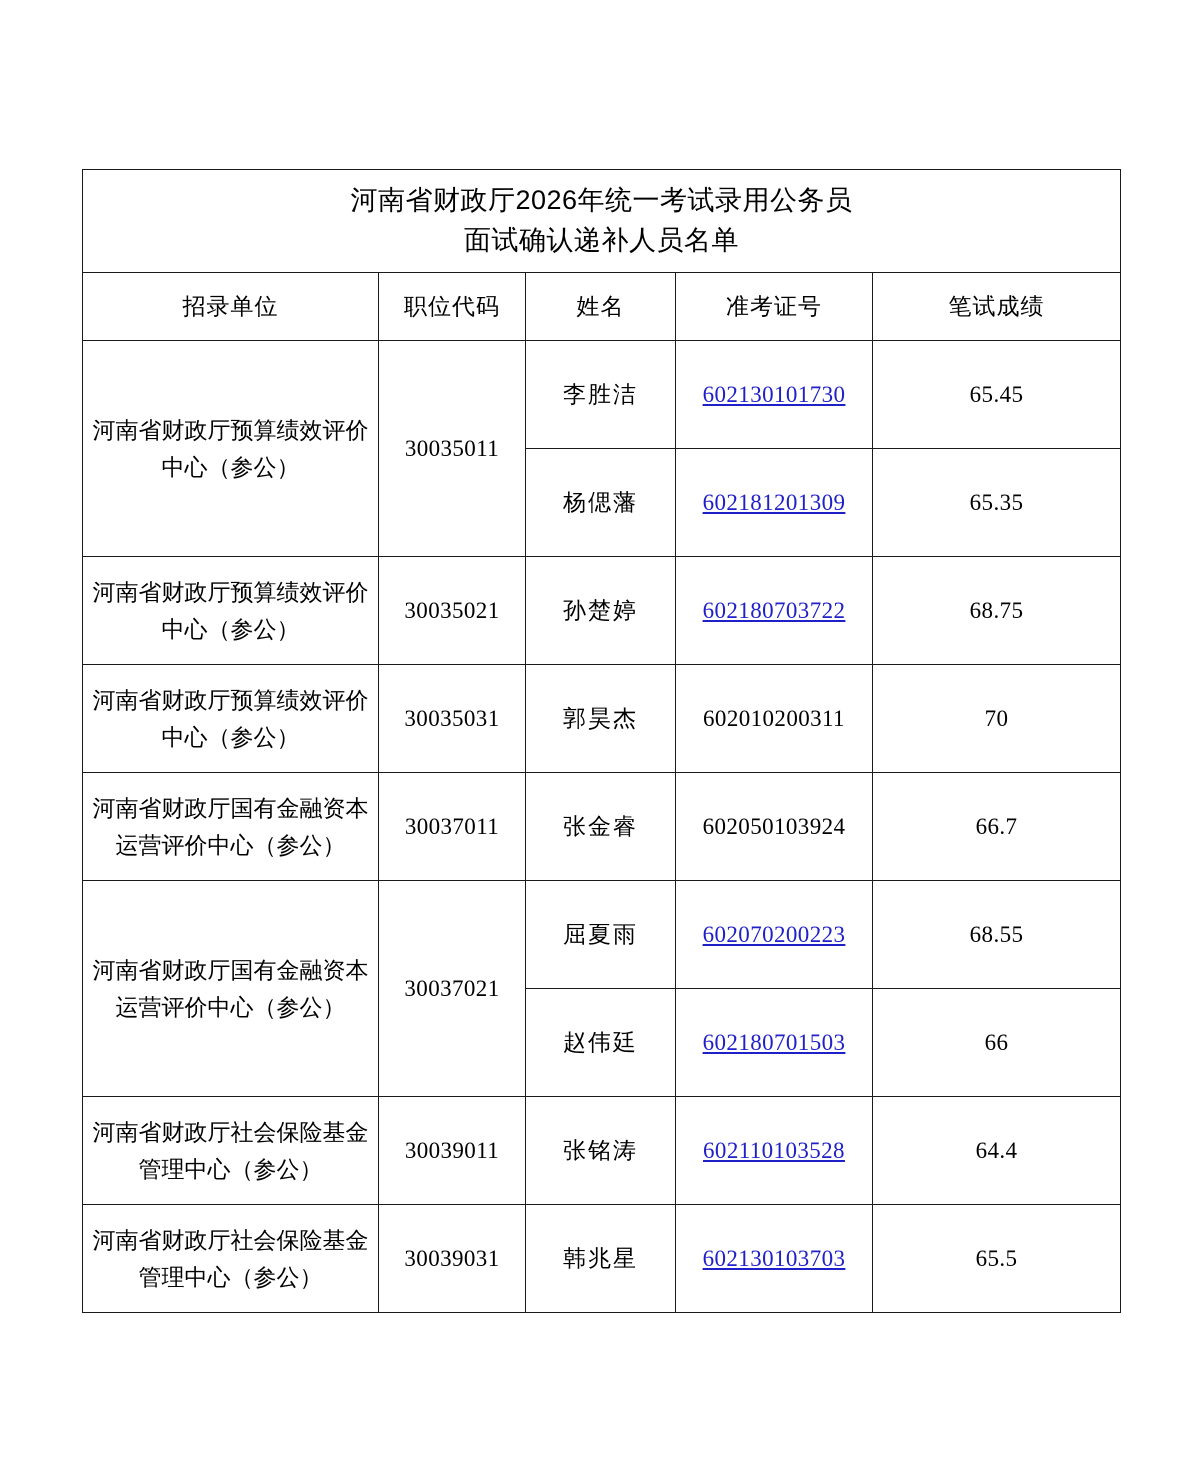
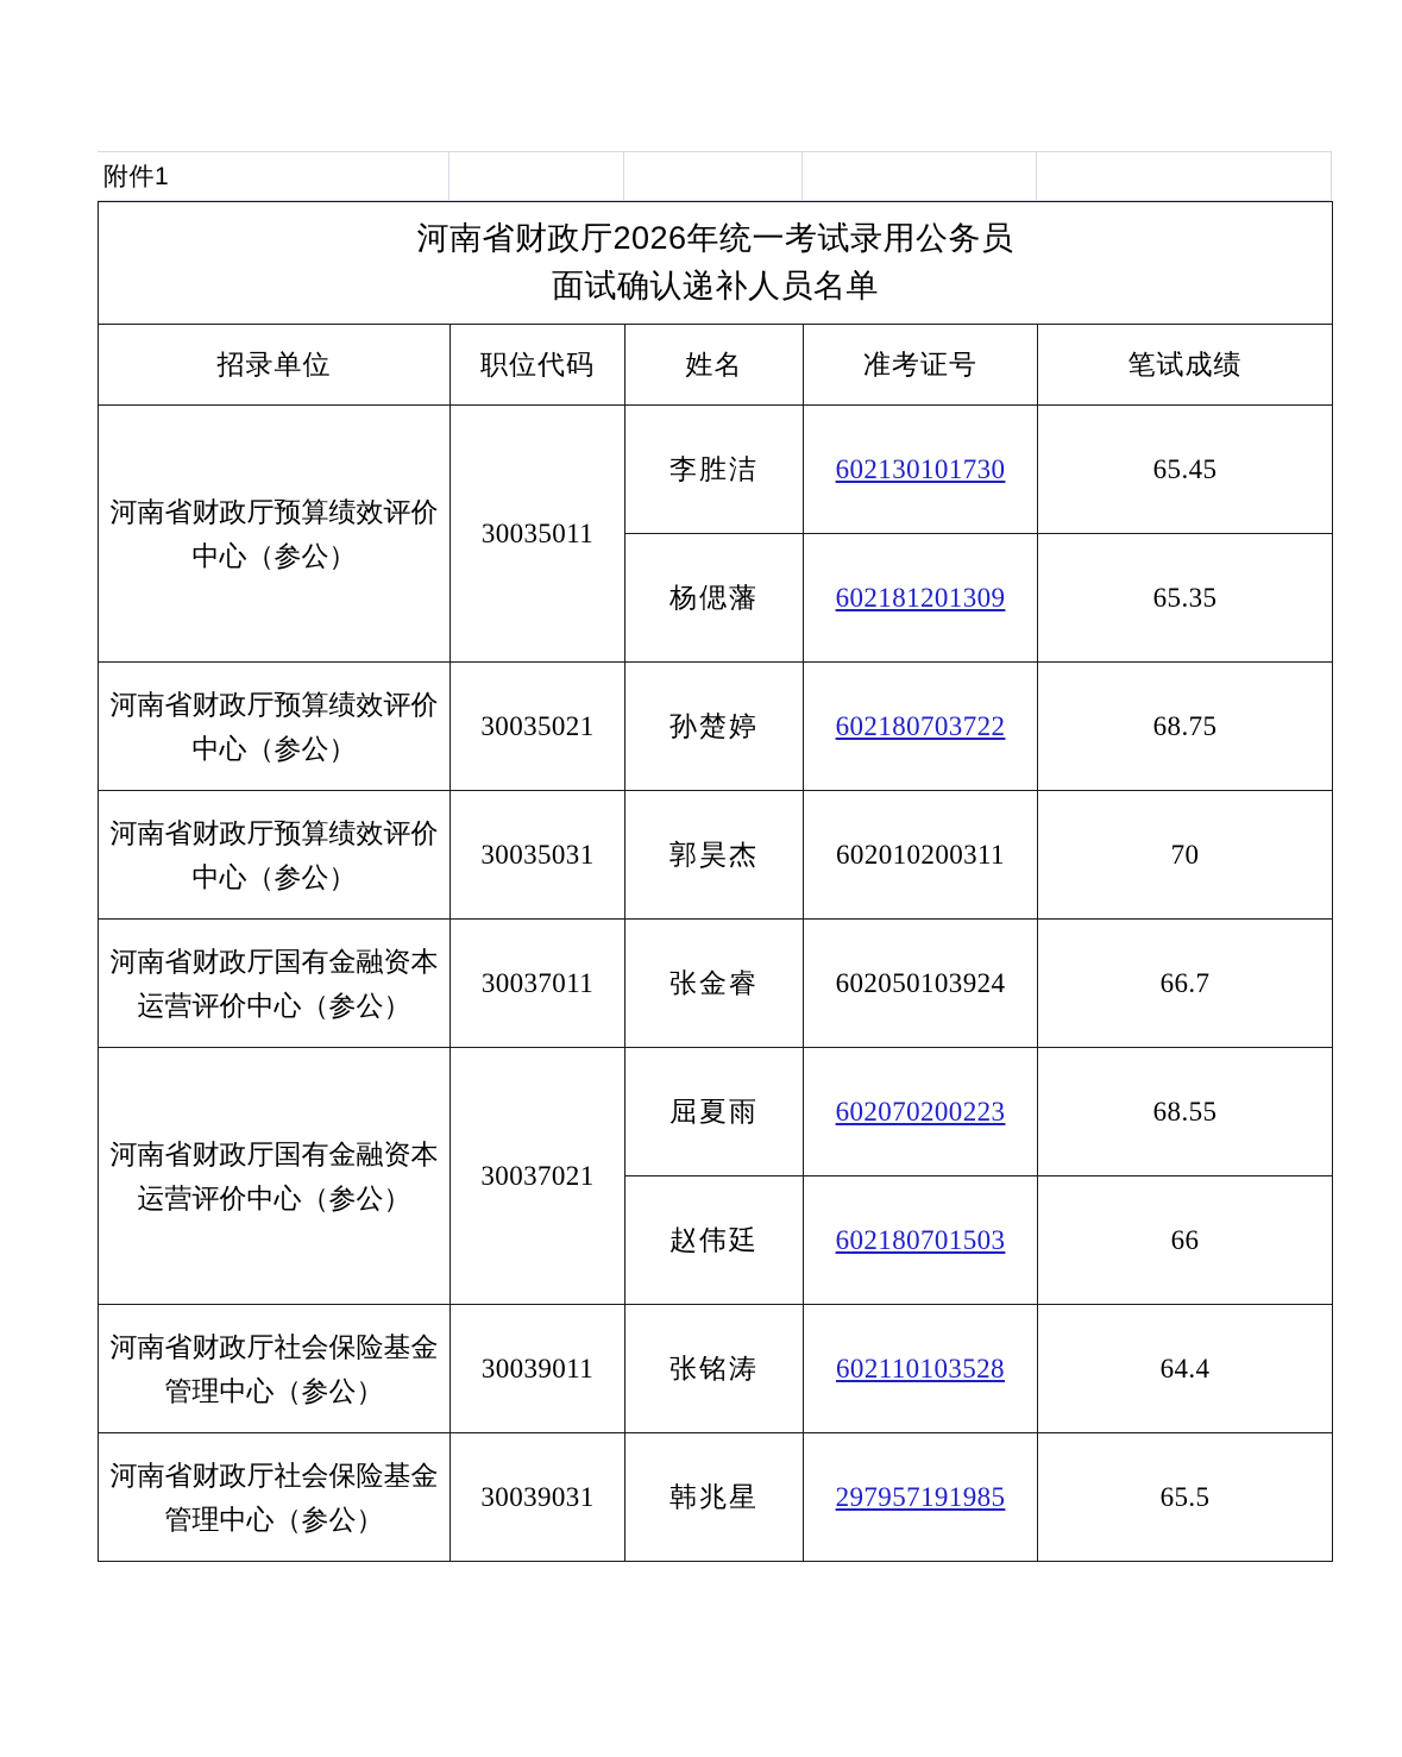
+ 附件1
  河南省财政厅2026年统一考试录用公务员 面试确认递补人员名单
  招录单位	职位代码	姓名	准考证号	笔试成绩
  河南省财政厅预算绩效评价中心（参公）	30035011	李胜洁	602130101730	65.45
  杨偲藩	602181201309	65.35
  河南省财政厅预算绩效评价中心（参公）	30035021	孙楚婷	602180703722	68.75
  河南省财政厅预算绩效评价中心（参公）	30035031	郭昊杰	602010200311	70
  河南省财政厅国有金融资本运营评价中心（参公）	30037011	张金睿	602050103924	66.7
  河南省财政厅国有金融资本运营评价中心（参公）	30037021	屈夏雨	602070200223	68.55
  赵伟廷	602180701503	66
  河南省财政厅社会保险基金管理中心（参公）	30039011	张铭涛	602110103528	64.4
- 河南省财政厅社会保险基金管理中心（参公）	30039031	韩兆星	602130103703	65.5
+ 河南省财政厅社会保险基金管理中心（参公）	30039031	韩兆星	297957191985	65.5
